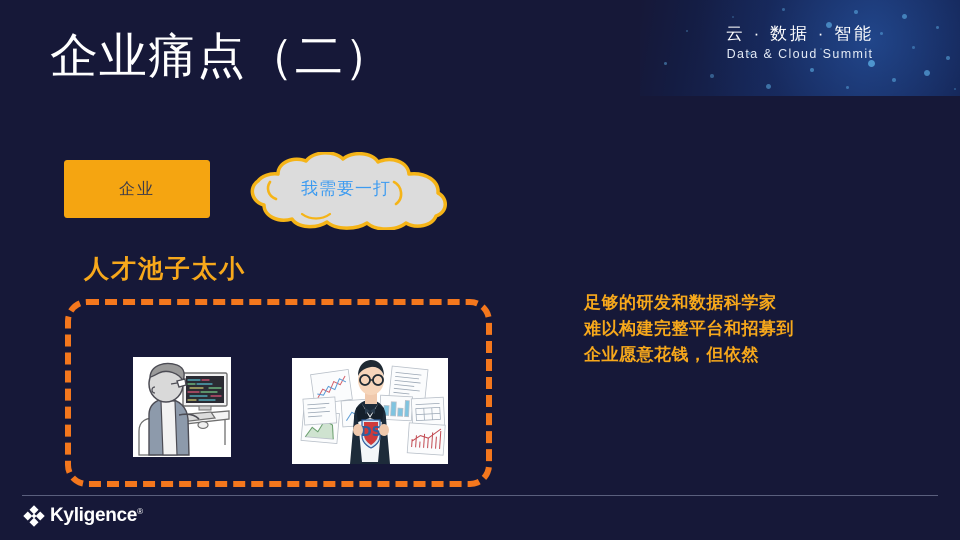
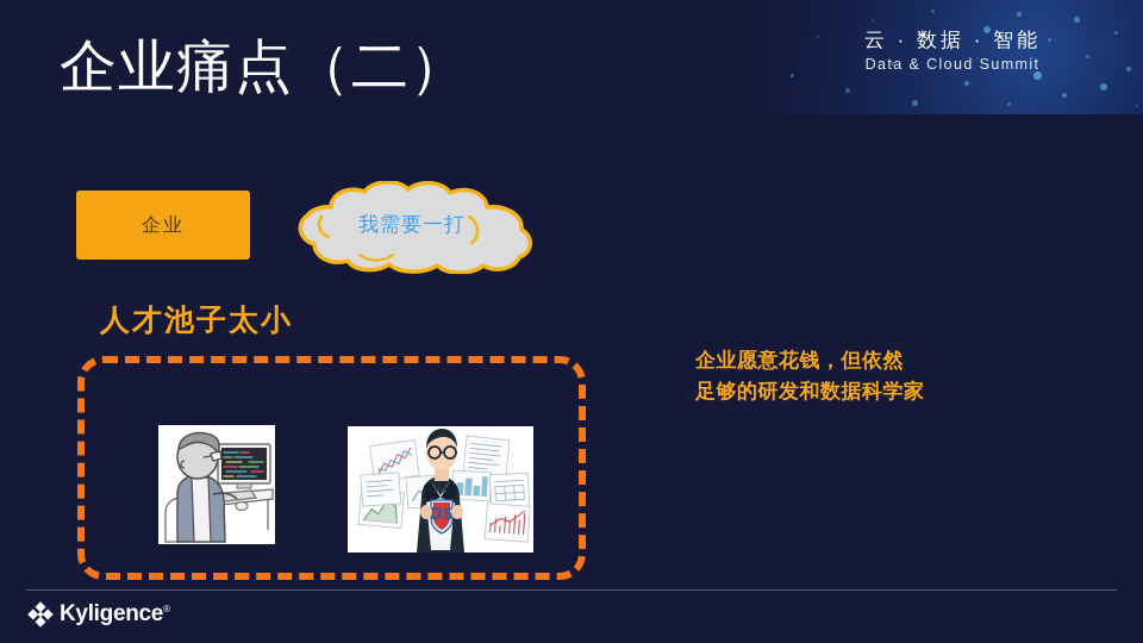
  云 · 数据 · 智能
  Data & Cloud Summit
  企业痛点（二）
  企业
  我需要一打
  人才池子太小
  DS
- 足够的研发和数据科学家
+ 企业愿意花钱，但依然
- 难以构建完整平台和招募到
- 企业愿意花钱，但依然
+ 足够的研发和数据科学家
  Kyligence
  ®
